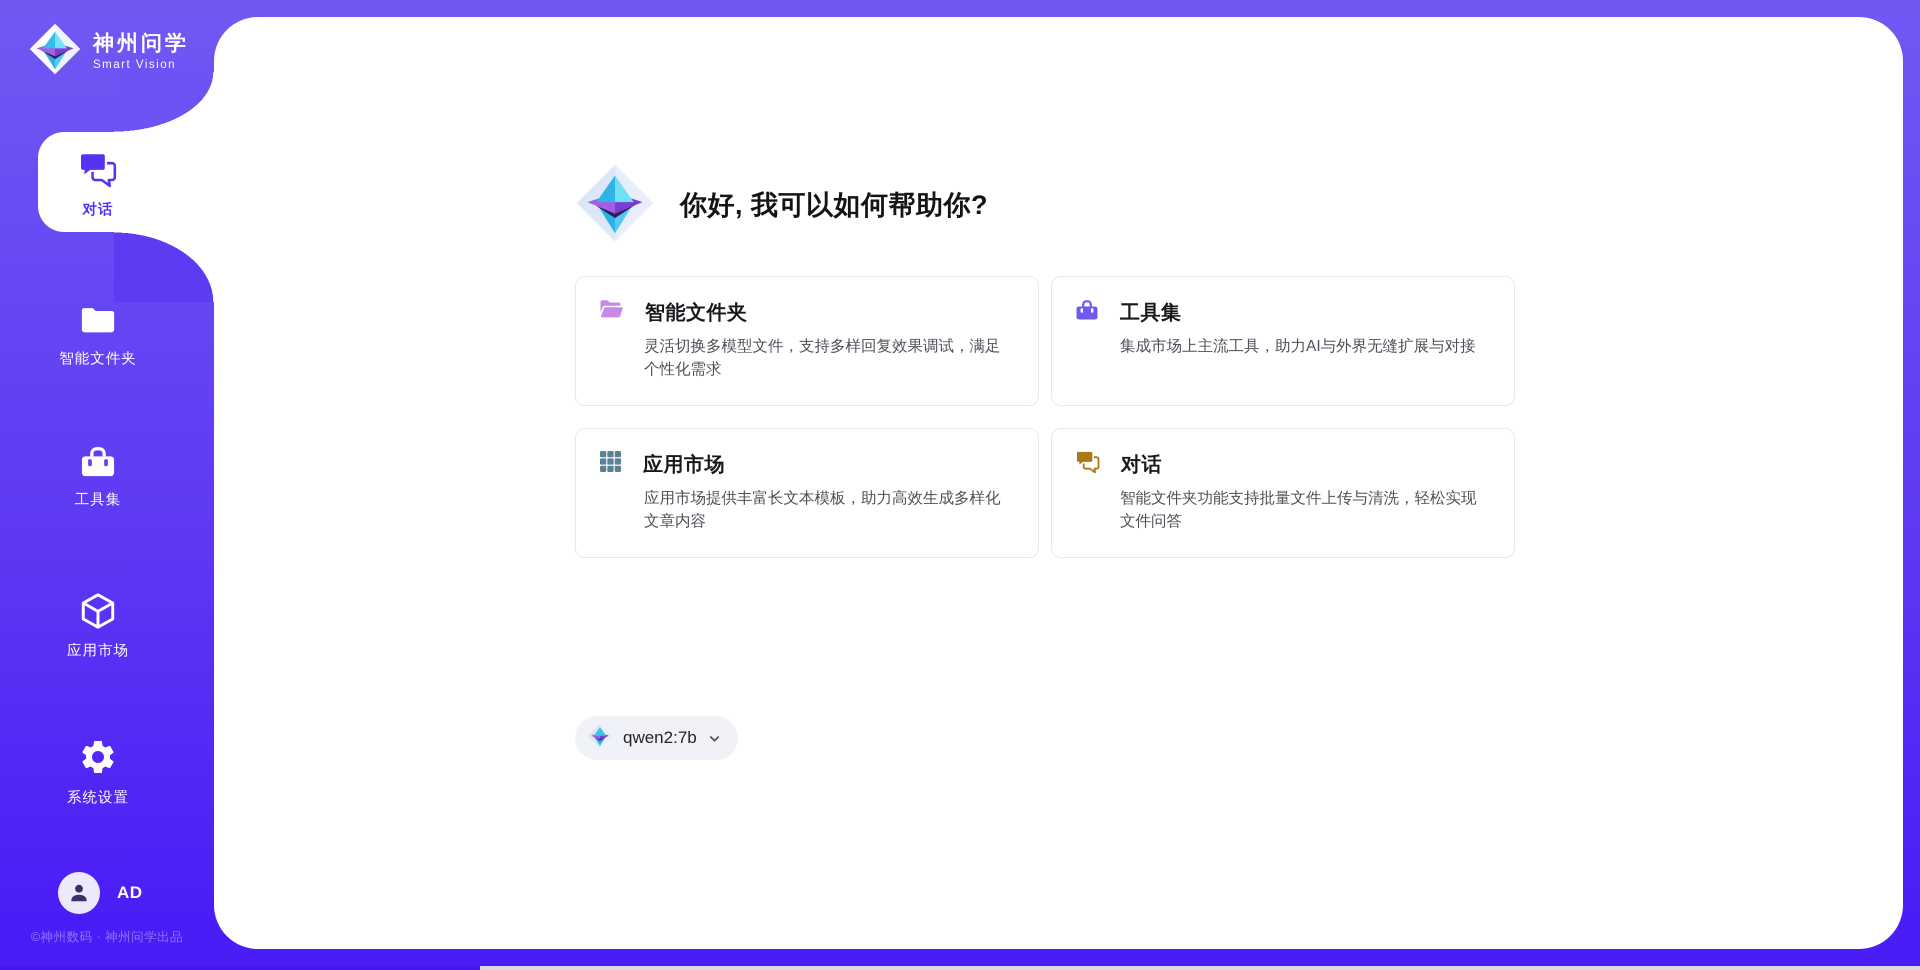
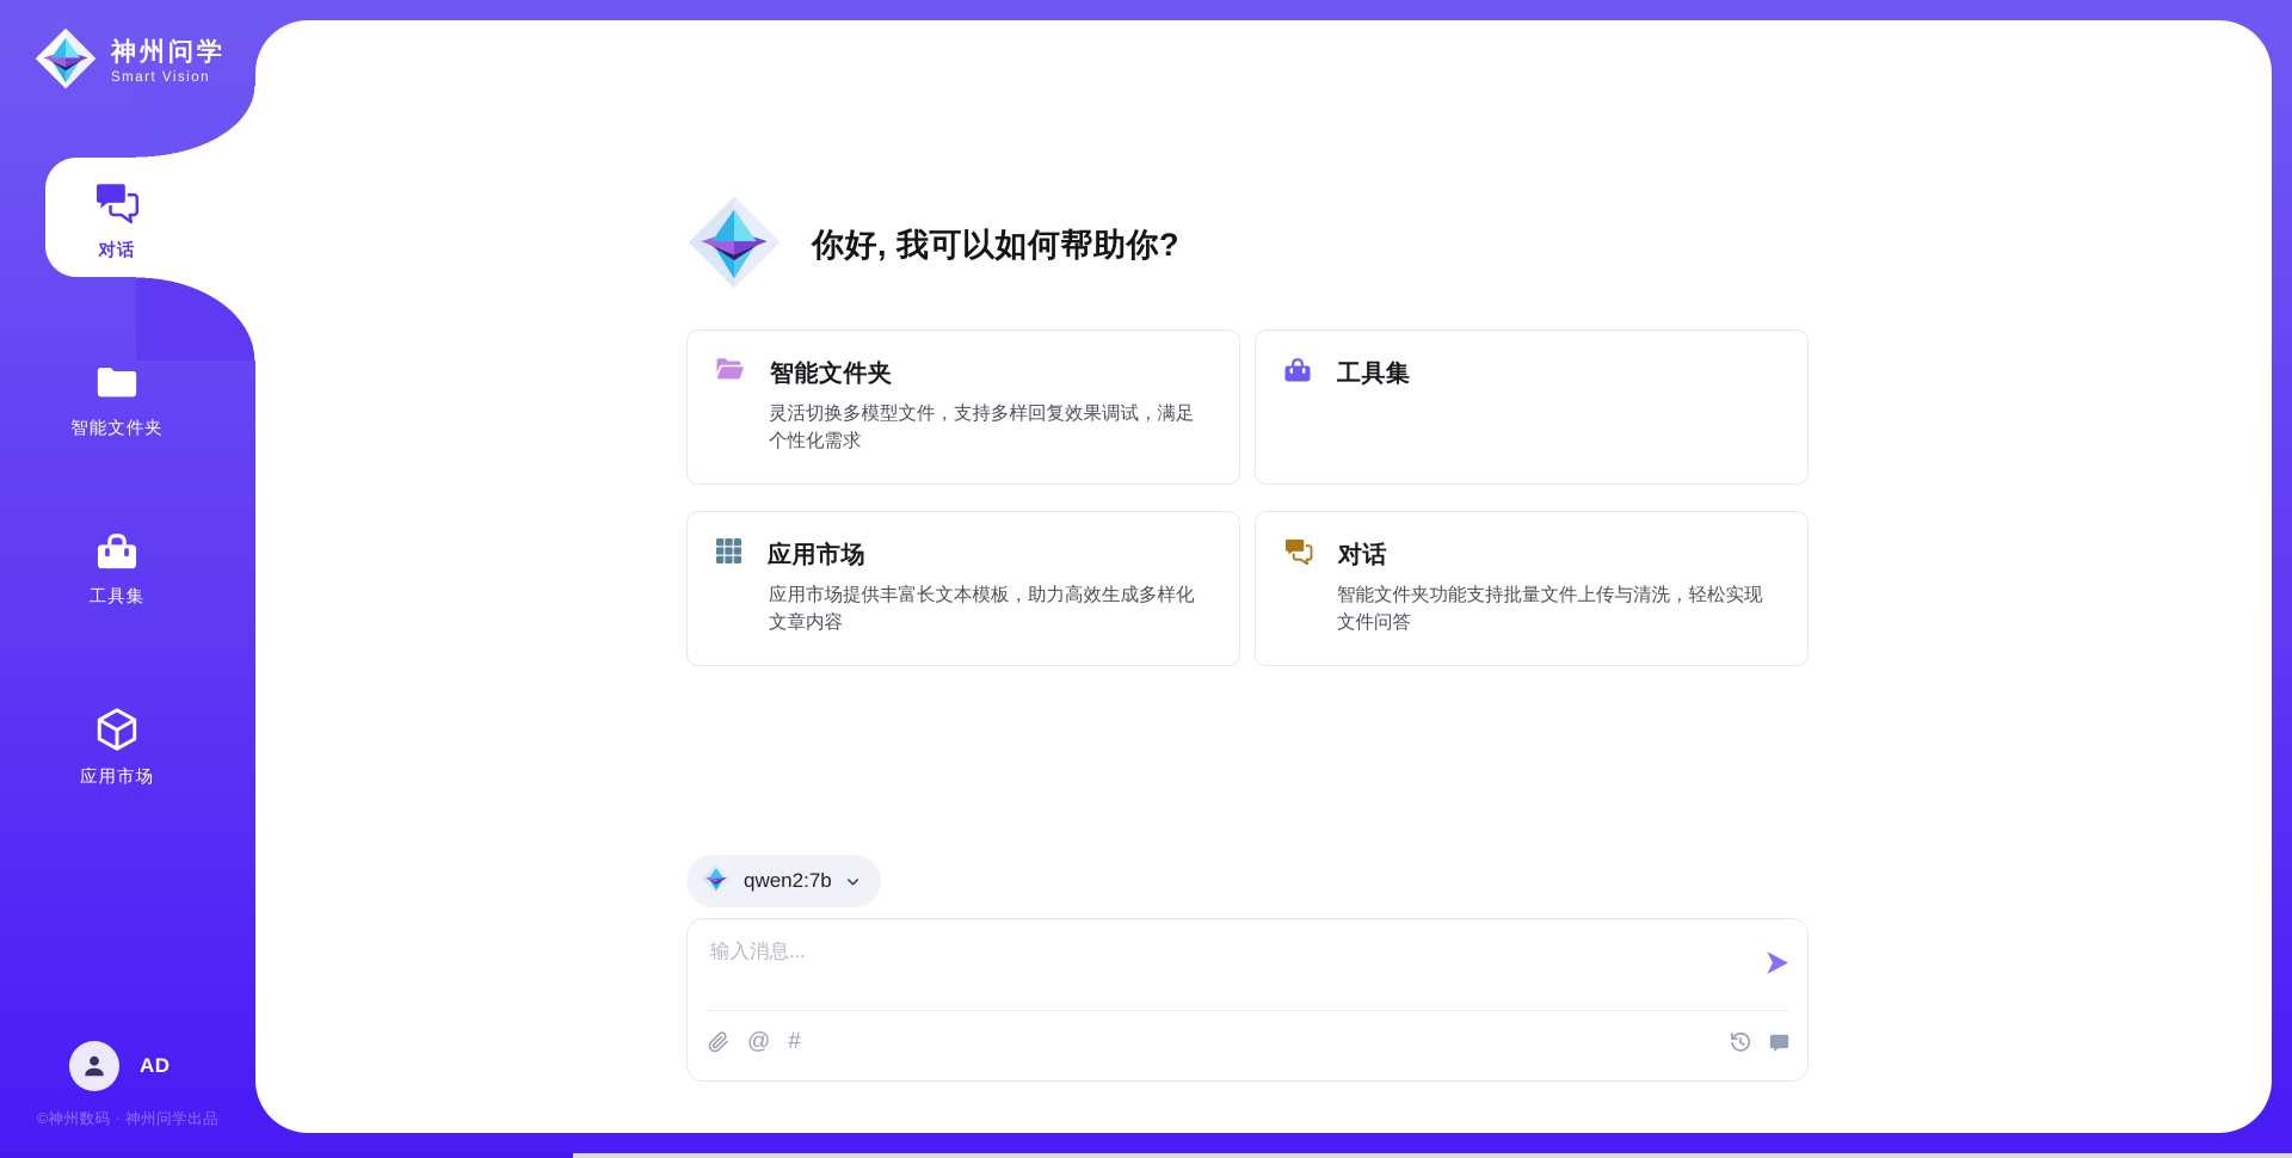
  神州问学
  Smart Vision
  对话
  智能文件夹
  工具集
  应用市场
- 系统设置
  AD
  ©神州数码 · 神州问学出品
  你好, 我可以如何帮助你?
  智能文件夹
  灵活切换多模型文件，支持多样回复效果调试，满足个性化需求
  工具集
- 集成市场上主流工具，助力AI与外界无缝扩展与对接
  应用市场
  应用市场提供丰富长文本模板，助力高效生成多样化文章内容
  对话
  智能文件夹功能支持批量文件上传与清洗，轻松实现文件问答
  qwen2:7b
+ 输入消息...
+ @
+ #
